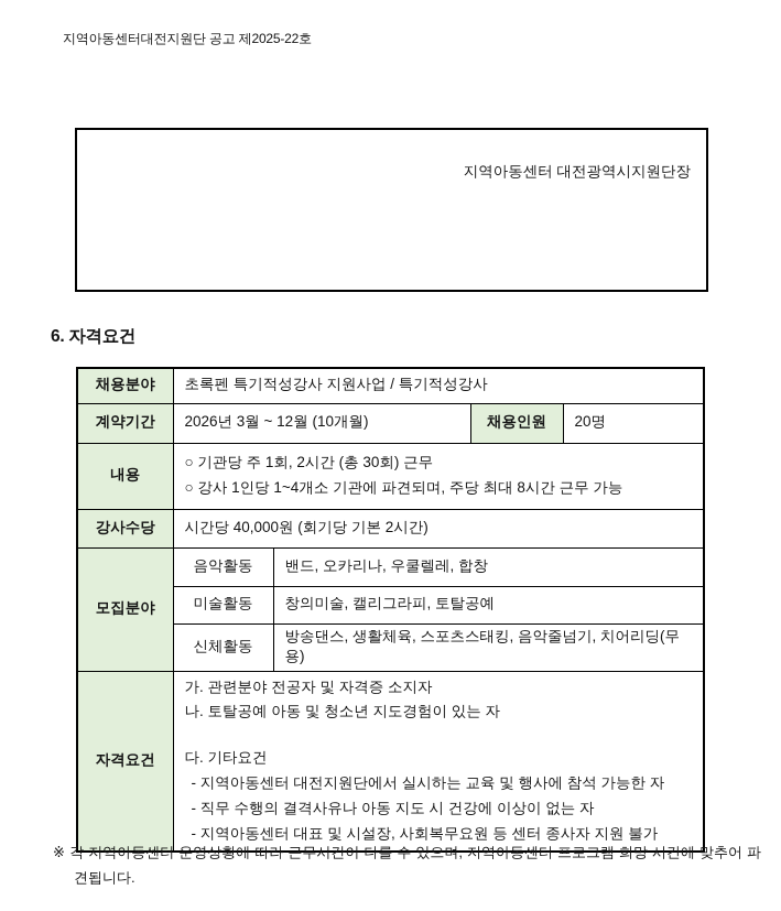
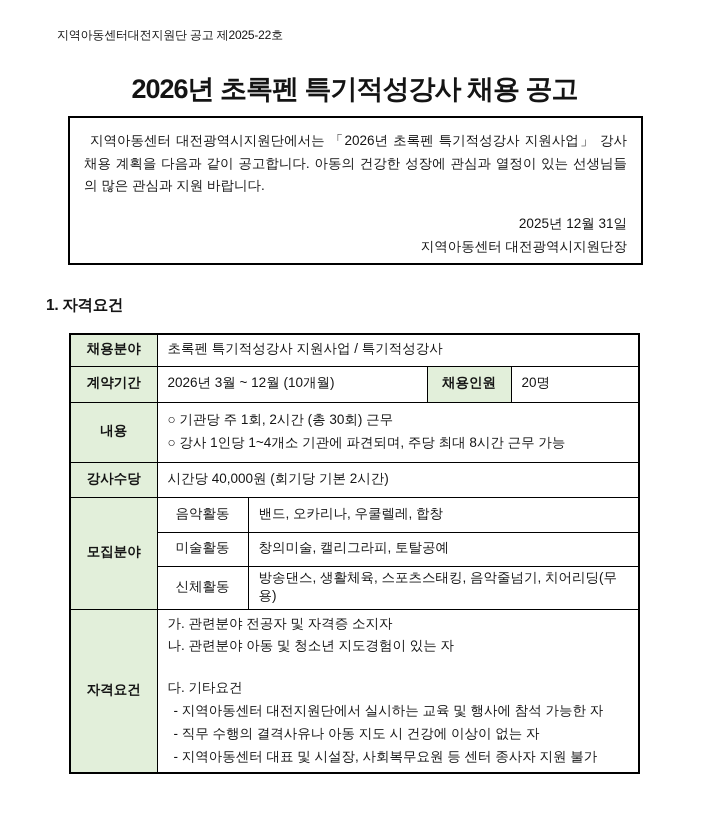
  지역아동센터대전지원단 공고 제2025-22호
+ 2026년 초록펜 특기적성강사 채용 공고
+ 지역아동센터 대전광역시지원단에서는 「2026년 초록펜 특기적성강사 지원사업」 강사 채용 계획을 다음과 같이 공고합니다. 아동의 건강한 성장에 관심과 열정이 있는 선생님들의 많은 관심과 지원 바랍니다.
+ 2025년 12월 31일
  지역아동센터 대전광역시지원단장
- 6. 자격요건
+ 1. 자격요건
  채용분야	초록펜 특기적성강사 지원사업 / 특기적성강사
  계약기간	2026년 3월 ~ 12월 (10개월)	채용인원	20명
  내용	○ 기관당 주 1회, 2시간 (총 30회) 근무 ○ 강사 1인당 1~4개소 기관에 파견되며, 주당 최대 8시간 근무 가능
  강사수당	시간당 40,000원 (회기당 기본 2시간)
  모집분야	음악활동	밴드, 오카리나, 우쿨렐레, 합창
  미술활동	창의미술, 캘리그라피, 토탈공예
  신체활동	방송댄스, 생활체육, 스포츠스태킹, 음악줄넘기, 치어리딩(무용)
- 자격요건	가. 관련분야 전공자 및 자격증 소지자 나. 토탈공예 아동 및 청소년 지도경험이 있는 자 다. 기타요건 - 지역아동센터 대전지원단에서 실시하는 교육 및 행사에 참석 가능한 자 - 직무 수행의 결격사유나 아동 지도 시 건강에 이상이 없는 자 - 지역아동센터 대표 및 시설장, 사회복무요원 등 센터 종사자 지원 불가
+ 자격요건	가. 관련분야 전공자 및 자격증 소지자 나. 관련분야 아동 및 청소년 지도경험이 있는 자 다. 기타요건 - 지역아동센터 대전지원단에서 실시하는 교육 및 행사에 참석 가능한 자 - 직무 수행의 결격사유나 아동 지도 시 건강에 이상이 없는 자 - 지역아동센터 대표 및 시설장, 사회복무요원 등 센터 종사자 지원 불가
- ※ 각 지역아동센터 운영상황에 따라 근무시간이 다를 수 있으며, 지역아동센터 프로그램 희망 시간에 맞추어 파견됩니다.
